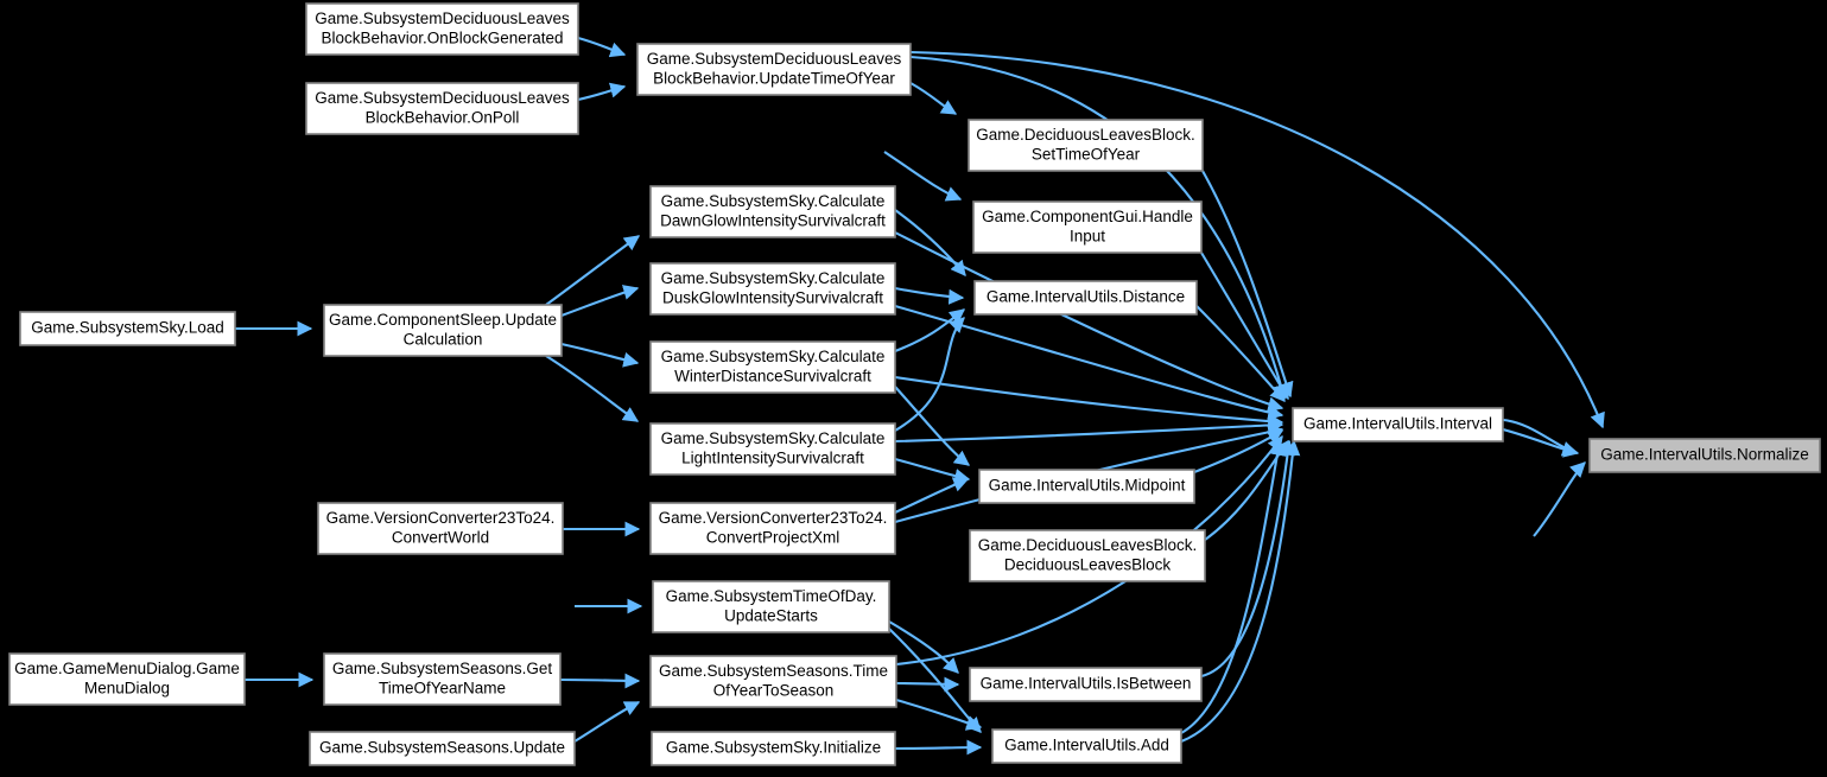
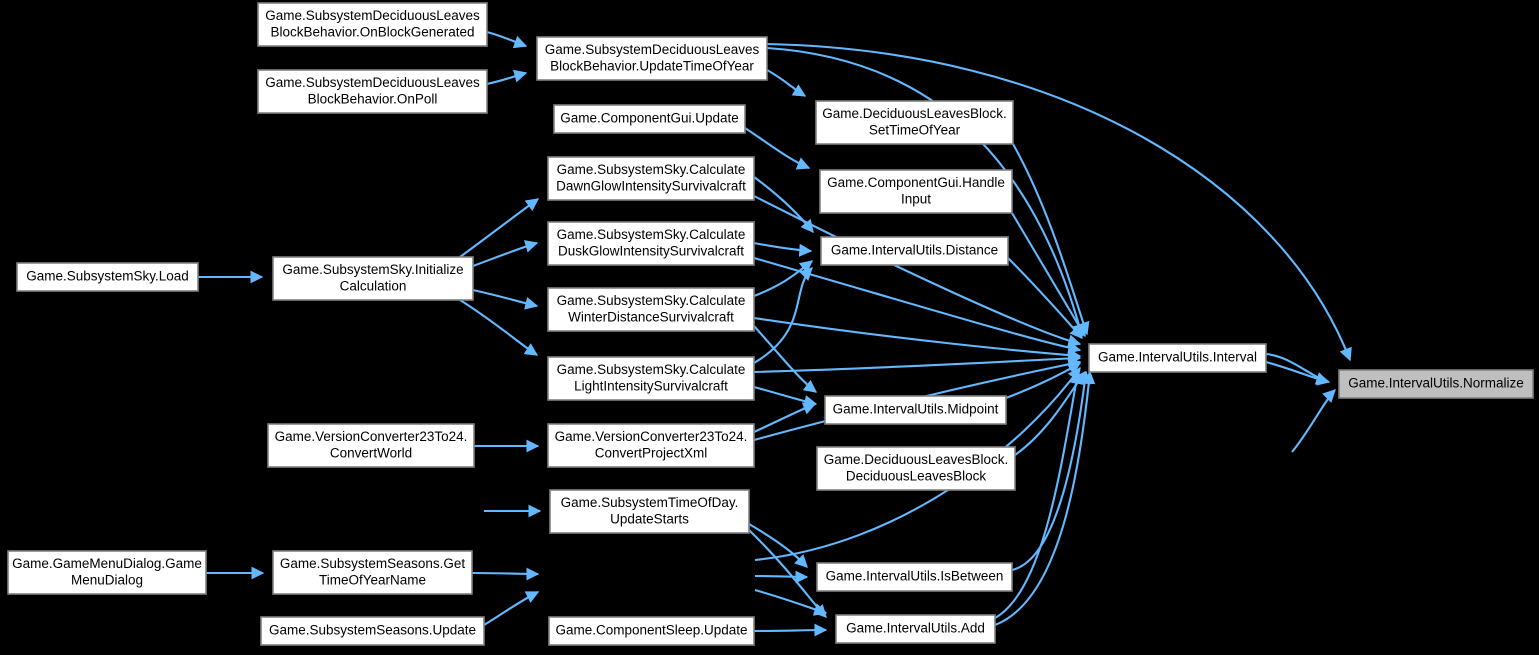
  Game.SubsystemDeciduousLeaves
  BlockBehavior.OnBlockGenerated
  Game.SubsystemDeciduousLeaves
  BlockBehavior.OnPoll
  Game.SubsystemDeciduousLeaves
  BlockBehavior.UpdateTimeOfYear
+ Game.ComponentGui.Update
  Game.DeciduousLeavesBlock.
  SetTimeOfYear
  Game.ComponentGui.Handle
  Input
  Game.SubsystemSky.Calculate
  DawnGlowIntensitySurvivalcraft
  Game.SubsystemSky.Calculate
  DuskGlowIntensitySurvivalcraft
  Game.SubsystemSky.Calculate
  WinterDistanceSurvivalcraft
  Game.SubsystemSky.Calculate
  LightIntensitySurvivalcraft
  Game.SubsystemSky.Load
- Game.ComponentSleep.Update
+ Game.SubsystemSky.Initialize
  Calculation
  Game.IntervalUtils.Distance
  Game.IntervalUtils.Interval
  Game.IntervalUtils.Midpoint
  Game.IntervalUtils.Normalize
  Game.VersionConverter23To24.
  ConvertWorld
  Game.VersionConverter23To24.
  ConvertProjectXml
  Game.DeciduousLeavesBlock.
  DeciduousLeavesBlock
  Game.SubsystemTimeOfDay.
  UpdateStarts
  Game.GameMenuDialog.Game
  MenuDialog
  Game.SubsystemSeasons.Get
  TimeOfYearName
- Game.SubsystemSeasons.Time
- OfYearToSeason
  Game.SubsystemSeasons.Update
- Game.SubsystemSky.Initialize
+ Game.ComponentSleep.Update
  Game.IntervalUtils.IsBetween
  Game.IntervalUtils.Add
